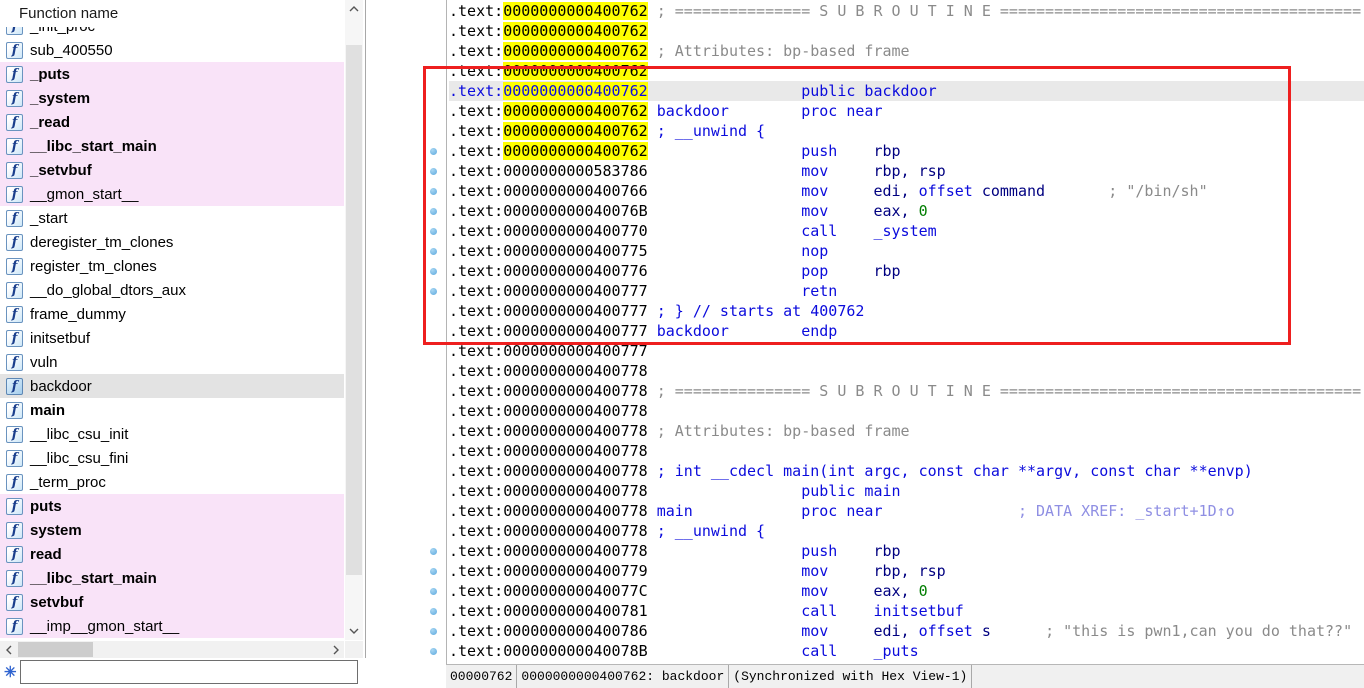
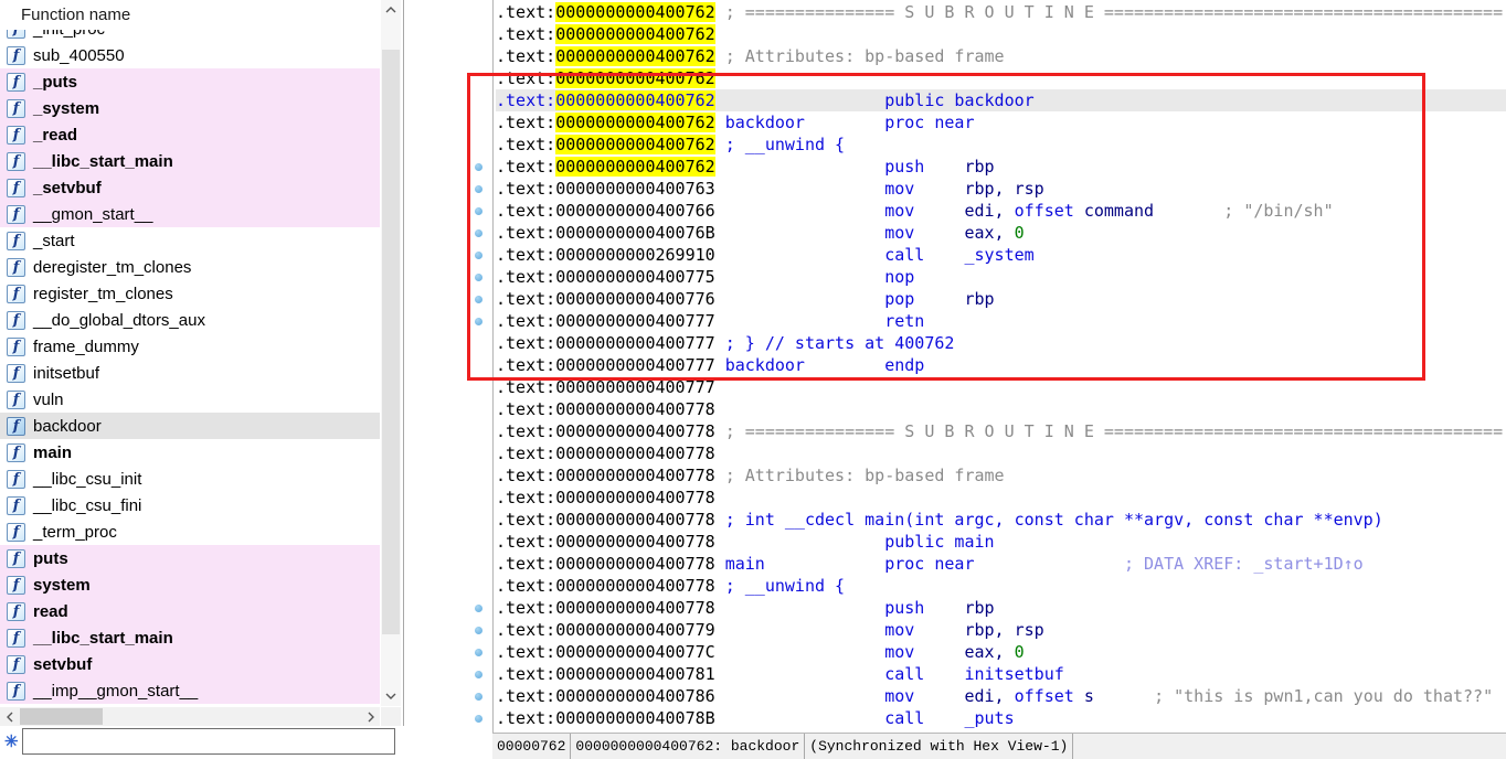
  Function name
  f
  sub_400550
  f
  _puts
  f
  _system
  f
  _read
  f
  __libc_start_main
  f
  _setvbuf
  f
  __gmon_start__
  f
  _start
  f
  deregister_tm_clones
  f
  register_tm_clones
  f
  __do_global_dtors_aux
  f
  frame_dummy
  f
  initsetbuf
  f
  vuln
  f
  backdoor
  f
  main
  f
  __libc_csu_init
  f
  __libc_csu_fini
  f
  _term_proc
  f
  puts
  f
  system
  f
  read
  f
  __libc_start_main
  f
  setvbuf
  f
  __imp__gmon_start__
  ✳
  .text:0000000000400762 ; =============== S U B R O U T I N E ========================================
  .text:0000000000400762
  .text:0000000000400762 ; Attributes: bp-based frame
  .text:0000000000400762
  .text:0000000000400762 public backdoor
  .text:0000000000400762 backdoor proc near
  .text:0000000000400762 ; __unwind {
  .text:0000000000400762 push rbp
- .text:0000000000583786 mov rbp, rsp
+ .text:0000000000400763 mov rbp, rsp
  .text:0000000000400766 mov edi, offset command ; "/bin/sh"
  .text:000000000040076B mov eax, 0
- .text:0000000000400770 call _system
+ .text:0000000000269910 call _system
  .text:0000000000400775 nop
  .text:0000000000400776 pop rbp
  .text:0000000000400777 retn
  .text:0000000000400777 ; } // starts at 400762
  .text:0000000000400777 backdoor endp
  .text:0000000000400777
  .text:0000000000400778
  .text:0000000000400778 ; =============== S U B R O U T I N E ========================================
  .text:0000000000400778
  .text:0000000000400778 ; Attributes: bp-based frame
  .text:0000000000400778
  .text:0000000000400778 ; int __cdecl main(int argc, const char **argv, const char **envp)
  .text:0000000000400778 public main
  .text:0000000000400778 main proc near ; DATA XREF: _start+1D↑o
  .text:0000000000400778 ; __unwind {
  .text:0000000000400778 push rbp
  .text:0000000000400779 mov rbp, rsp
  .text:000000000040077C mov eax, 0
  .text:0000000000400781 call initsetbuf
  .text:0000000000400786 mov edi, offset s ; "this is pwn1,can you do that??"
  .text:000000000040078B call _puts
  00000762
  0000000000400762: backdoor
  (Synchronized with Hex View-1)
